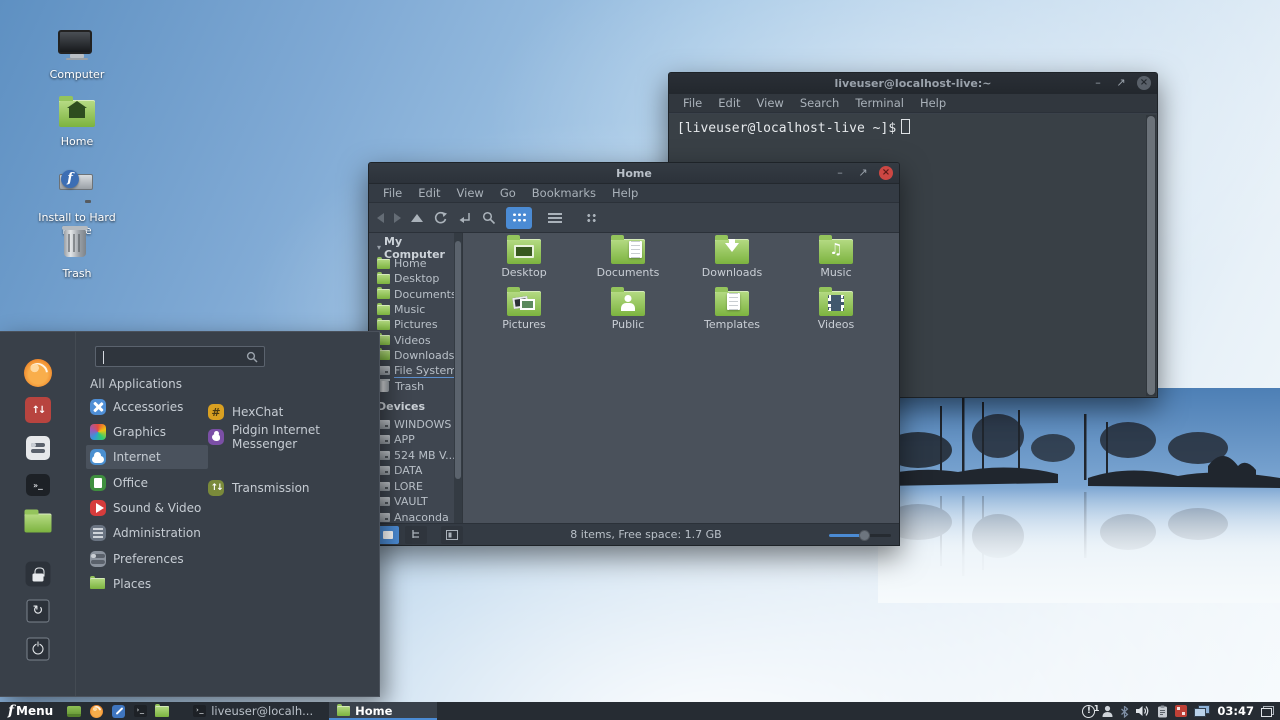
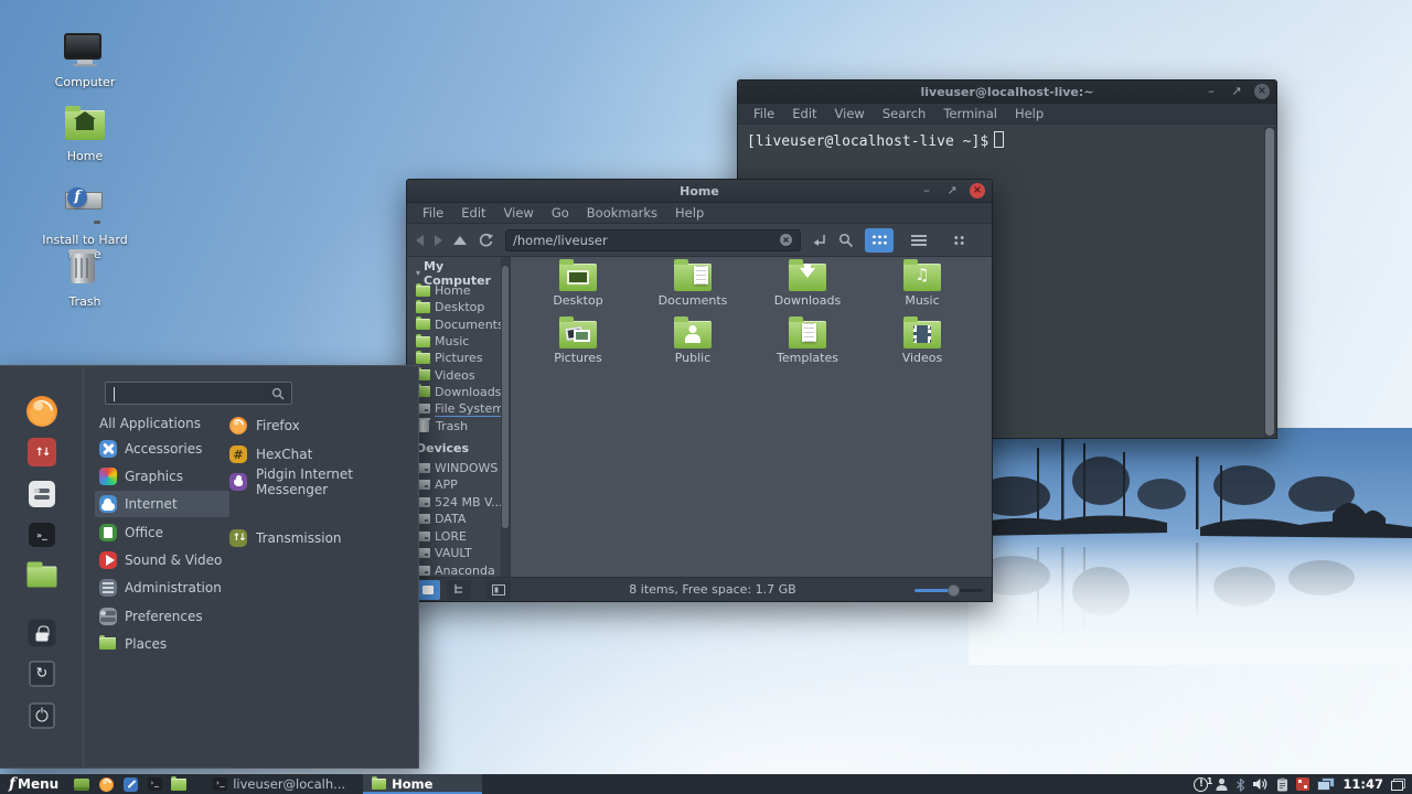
  Computer
  Home
  f
  Install to Hard e
  Trash
  liveuser@localhost-live:~
  –
  ↗
  ×
  File
  Edit
  View
  Search
  Terminal
  Help
  [liveuser@localhost-live ~]$
  Home
  –
  ↗
  ×
  File
  Edit
  View
  Go
  Bookmarks
  Help
+ /home/liveuser
  ▾
  My Computer
  Home
  Desktop
  Document
  Music
  Pictures
  Videos
  Downloads
  File System
  Trash
  Devices
  WINDOWS
  APP
  524 MB V..
  DATA
  LORE
  VAULT
  Anaconda
  Desktop
  Documents
  Downloads
  ♫
  Music
  Pictures
  Public
  Templates
  Videos
  8 items, Free space: 1.7 GB
  ↑↓
  »_
  ↻
  All Applications
  Accessories
  Graphics
  Internet
  Office
  Sound & Video
  Administration
  Preferences
  Places
+ Firefox
  #
  HexChat
  Pidgin Internet Messenger
  ↑↓
  Transmission
  f
  Menu
  ›_
  ›_
  liveuser@localh...
  Home
  !
  1
- 03:47
+ 11:47
